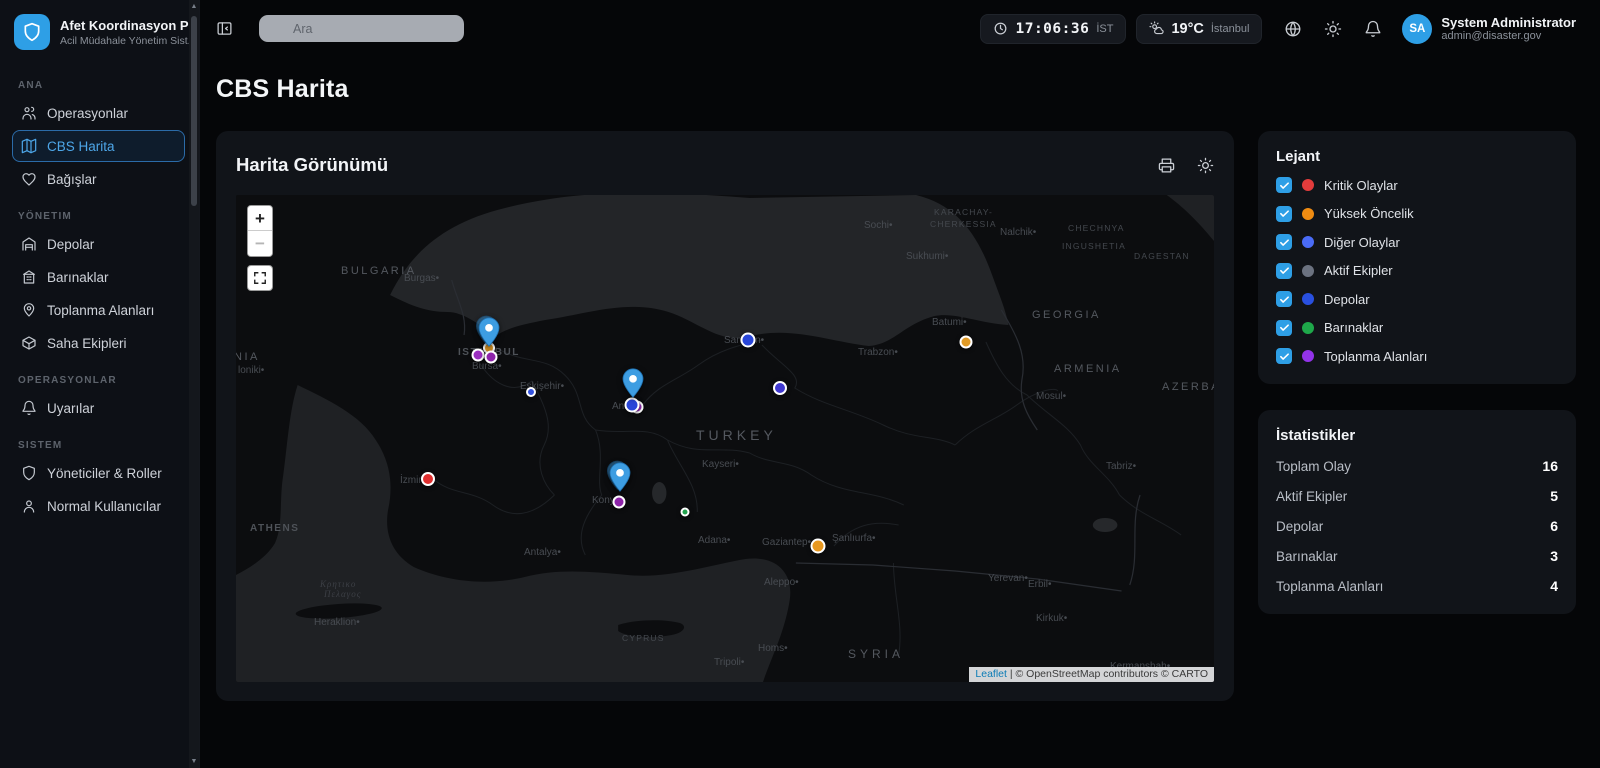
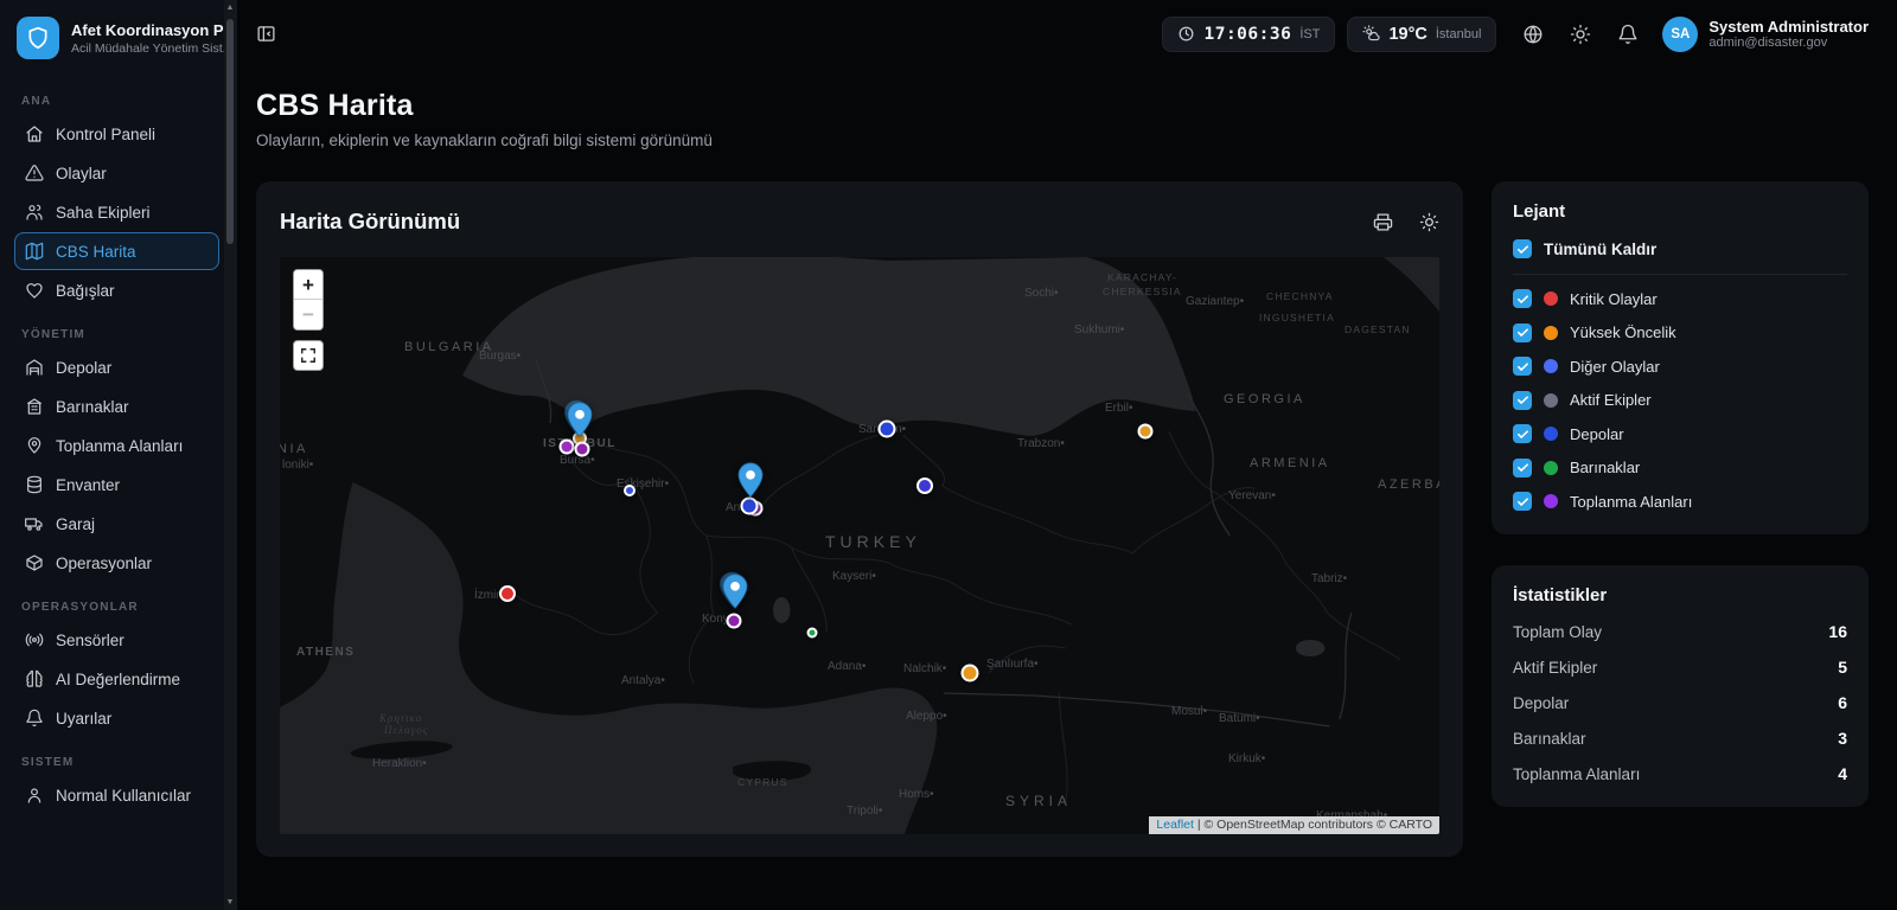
  Afet Koordinasyon P
  Acil Müdahale Yönetim Sist
  ANA
+ Kontrol Paneli
+ Olaylar
- Operasyonlar
+ Saha Ekipleri
  CBS Harita
  Bağışlar
  YÖNETIM
  Depolar
  Barınaklar
  Toplanma Alanları
+ Envanter
+ Garaj
- Saha Ekipleri
+ Operasyonlar
  OPERASYONLAR
+ Sensörler
+ AI Değerlendirme
  Uyarılar
  SISTEM
- Yöneticiler & Roller
  Normal Kullanıcılar
- Ara
  17:06:36
  İST
  19°C
  İstanbul
  SA
  System Administrator
  admin@disaster.gov
  CBS Harita
+ Olayların, ekiplerin ve kaynakların coğrafi bilgi sistemi görünümü
  Harita Görünümü
  BULGARIA
  Burgas•
  Sochi•
  KARACHAY-
  CHERKESSIA
- Nalchik•
+ Gaziantep•
  CHECHNYA
  INGUSHETIA
  DAGESTAN
  Sukhumi•
  GEORGIA
- Batumi•
+ Erbil•
  ARMENIA
- Mosul•
+ Yerevan•
  AZERB
  NIA
  loniki•
  Bursa•
  Ekişehir•
  Trabzon•
  TURKEY
  Kayseri•
  İzmir
  Antalya•
  Adana•
- Gaziantep•
+ Nalchik•
  Şanlıurfa•
  Aleppo•
  Tabriz•
- Yerevan•
+ Mosul•
- Erbil•
+ Batumi•
  Kirkuk•
  Homs•
  Tripoli•
  ATHENS
  Heraklion•
  Κρητικο
  Πελαγος
  SYRIA
  CYPRUS
  +
  −
  Leaflet | © OpenStreetMap contributors © CARTO
  Lejant
+ Tümünü Kaldır
  Kritik Olaylar
  Yüksek Öncelik
  Diğer Olaylar
  Aktif Ekipler
  Depolar
  Barınaklar
  Toplanma Alanları
  İstatistikler
  Toplam Olay
  16
  Aktif Ekipler
  5
  Depolar
  6
  Barınaklar
  3
  Toplanma Alanları
  4
